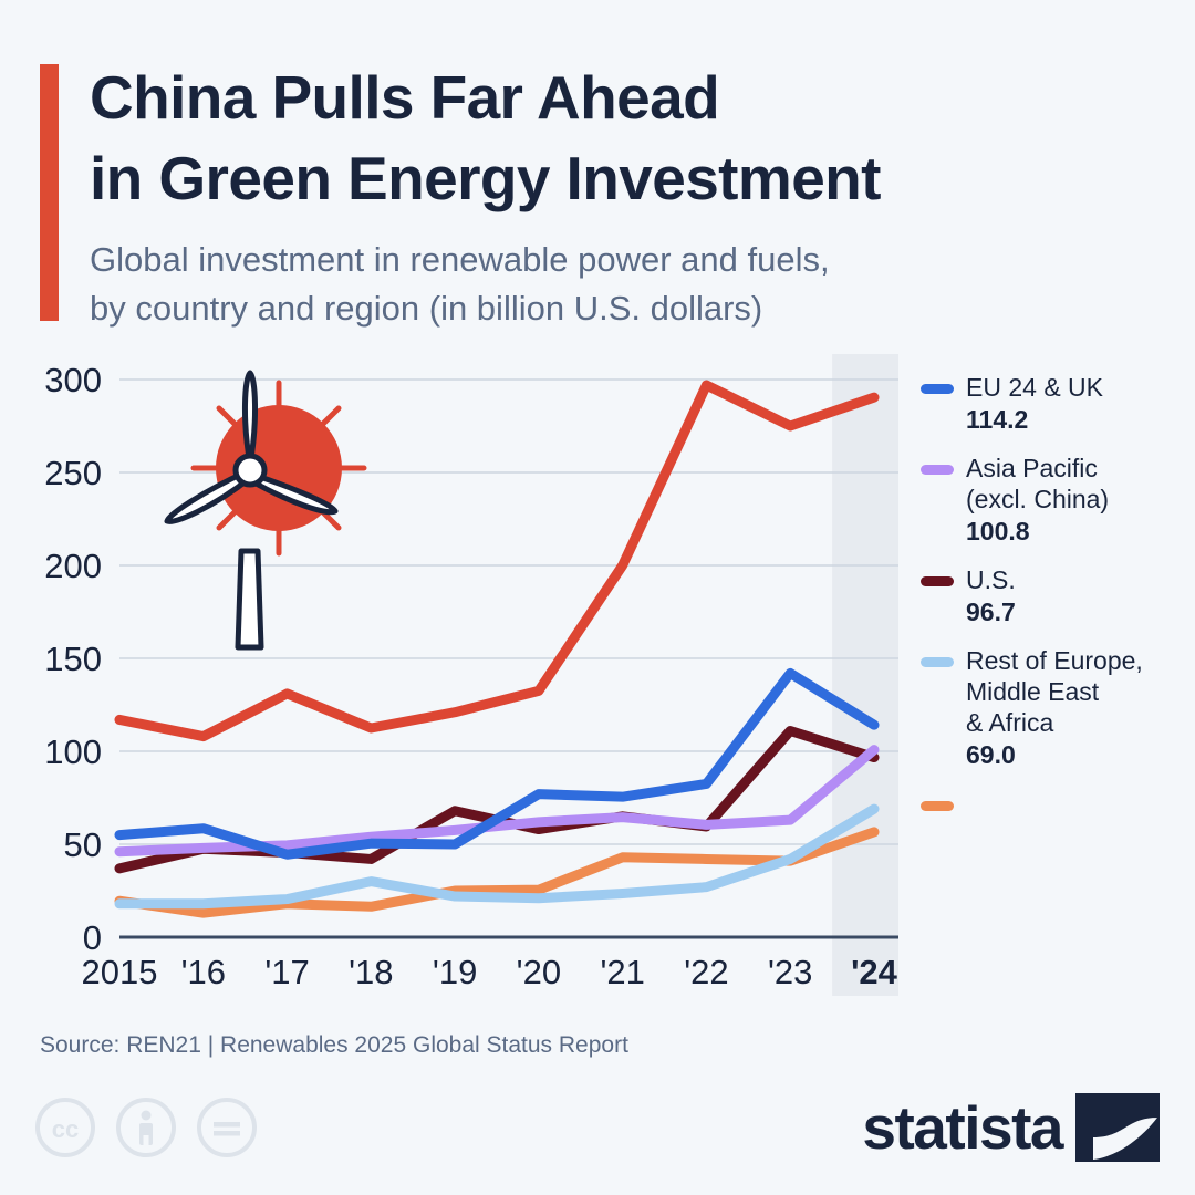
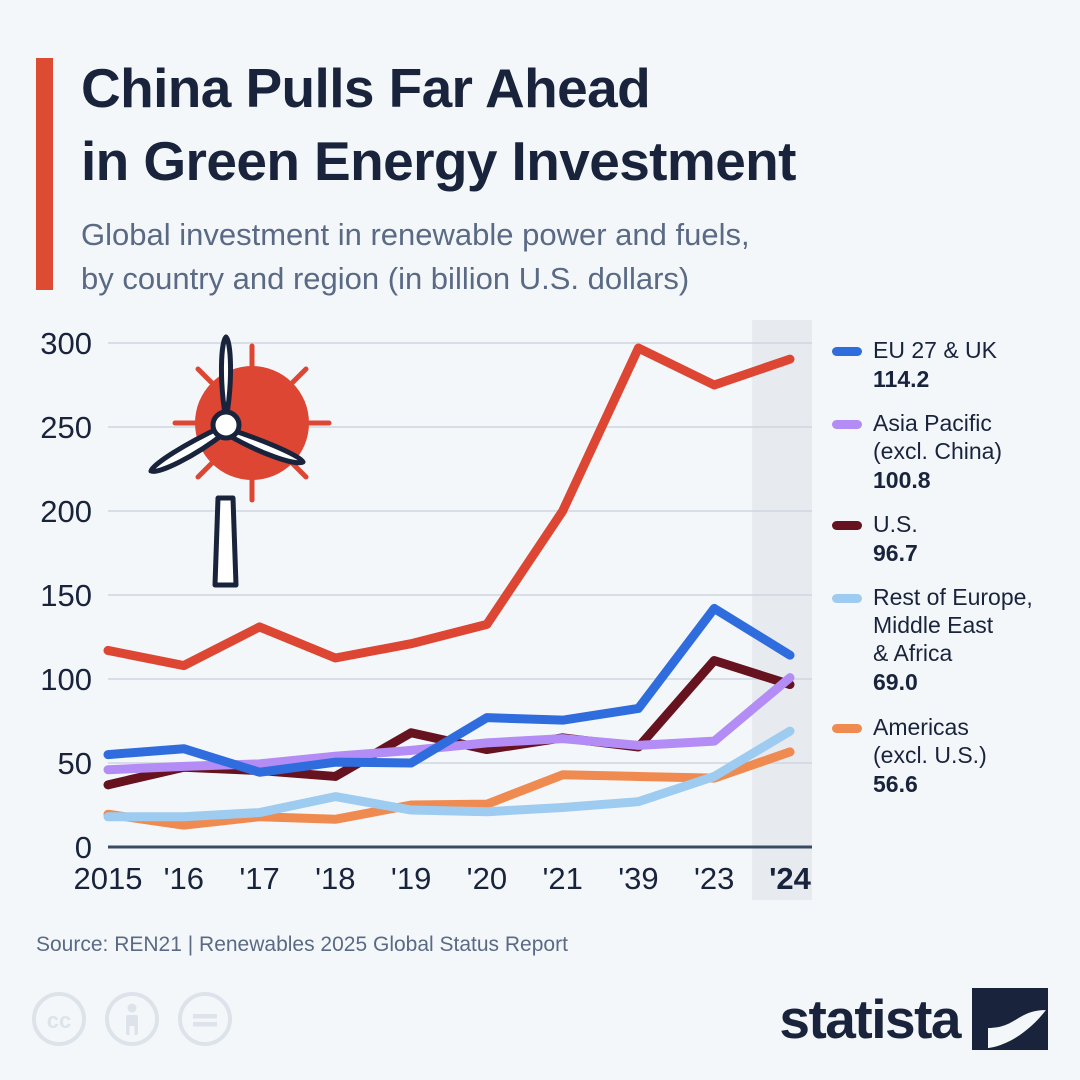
  China Pulls Far Ahead
  in Green Energy Investment
  Global investment in renewable power and fuels,
  by country and region (in billion U.S. dollars)
  0
  50
  100
  150
  200
  250
  300
  2015
  '16
  '17
  '18
  '19
  '20
  '21
- '22
+ '39
  '23
  '24
- EU 24 & UK
+ EU 27 & UK
  114.2
  Asia Pacific
  (excl. China)
  100.8
  U.S.
  96.7
  Rest of Europe,
  Middle East
  & Africa
  69.0
+ Americas
+ (excl. U.S.)
+ 56.6
  Source: REN21 | Renewables 2025 Global Status Report
  statista
